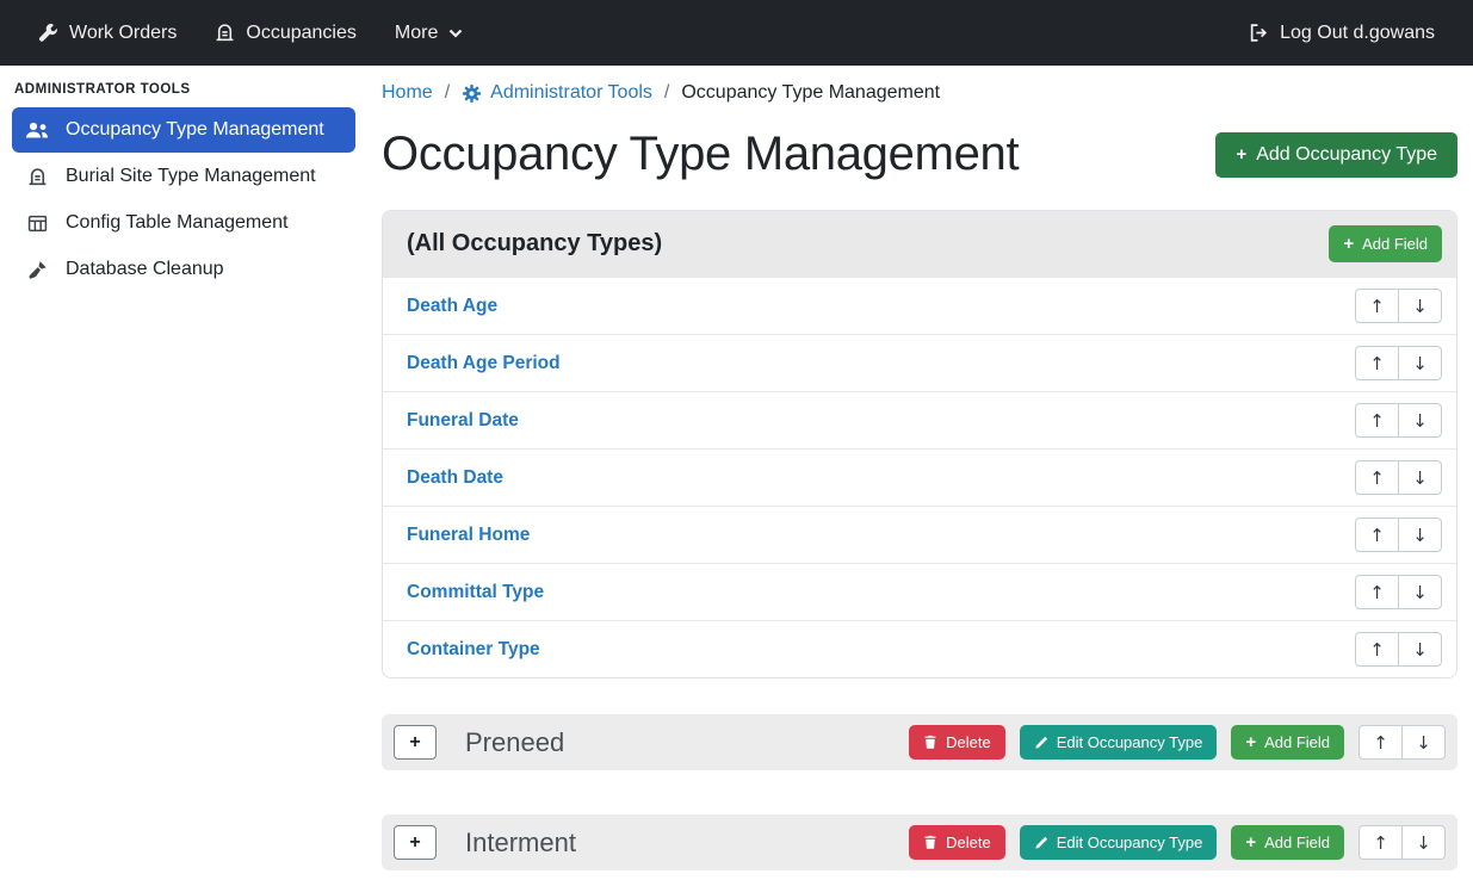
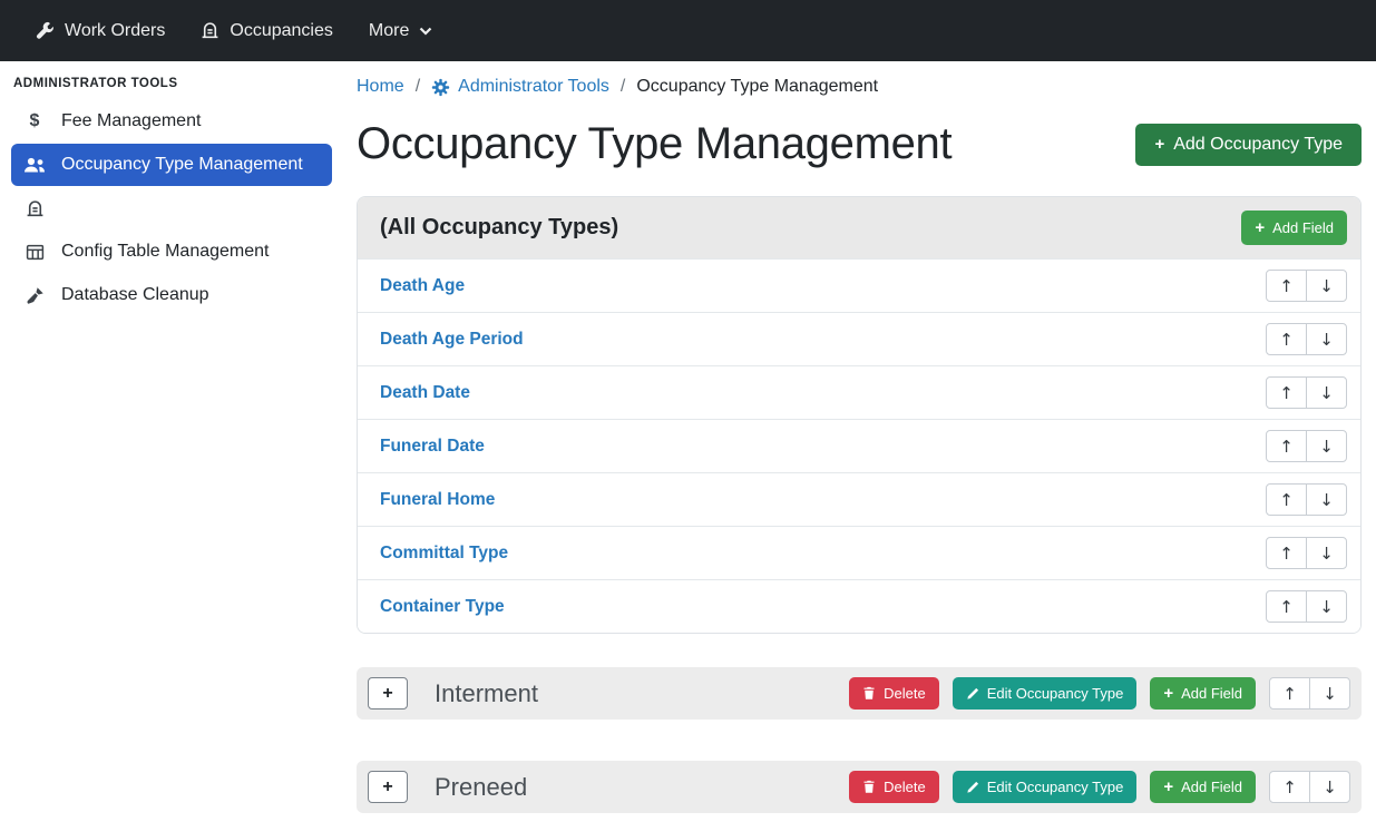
  Work Orders
  Occupancies
  More
- Log Out d.gowans
  ADMINISTRATOR TOOLS
+ $
+ Fee Management
  Occupancy Type Management
- Burial Site Type Management
  Config Table Management
  Database Cleanup
  Home
  /
  Administrator Tools
  /
  Occupancy Type Management
  Occupancy Type Management
  +
  Add Occupancy Type
  (All Occupancy Types)
  +
  Add Field
  Death Age
  ↑
  ↓
  Death Age Period
  ↑
  ↓
- Funeral Date
+ Death Date
  ↑
  ↓
- Death Date
+ Funeral Date
  ↑
  ↓
  Funeral Home
  ↑
  ↓
  Committal Type
  ↑
  ↓
  Container Type
  ↑
  ↓
  +
- Preneed
+ Interment
  Delete
  Edit Occupancy Type
  +
  Add Field
  ↑
  ↓
  +
- Interment
+ Preneed
  Delete
  Edit Occupancy Type
  +
  Add Field
  ↑
  ↓
